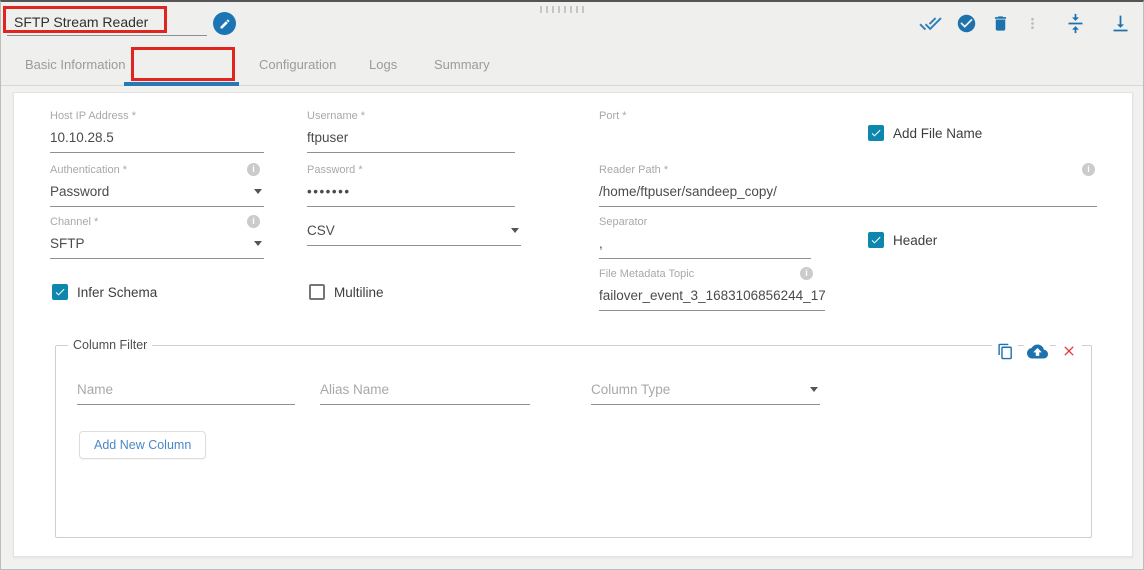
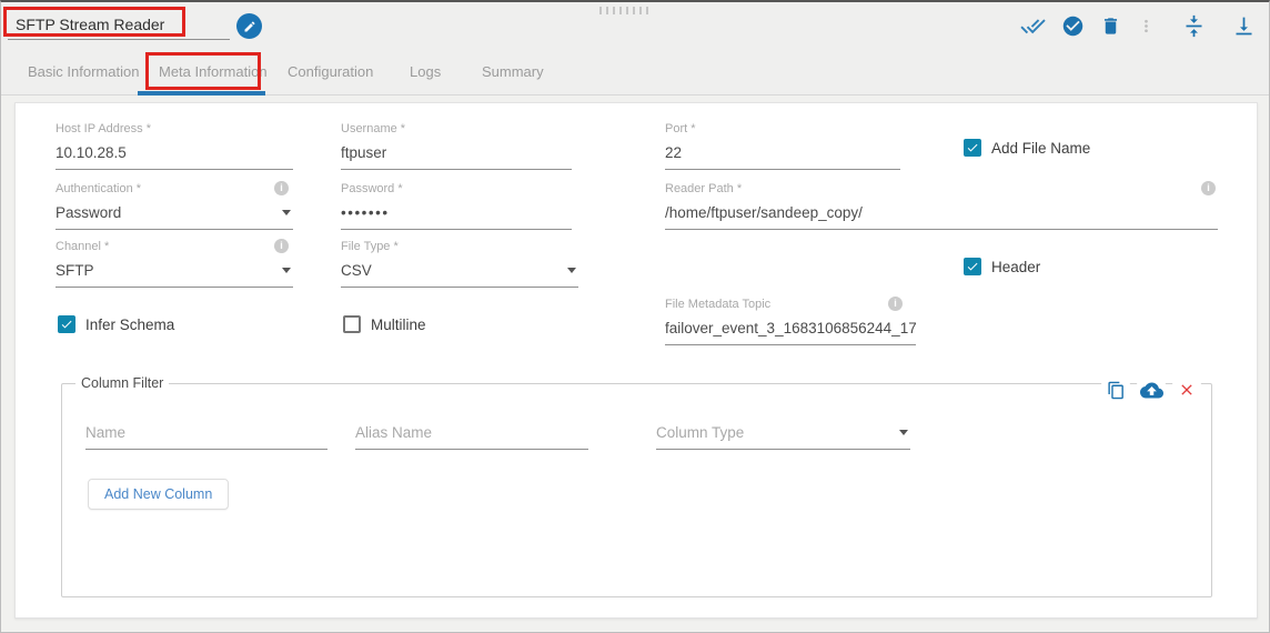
  SFTP Stream Reader
  Basic Information
+ Meta Information
  Configuration
  Logs
  Summary
  Host IP Address *
  10.10.28.5
  Username *
  ftpuser
  Port *
+ 22
  Add File Name
  Authentication *
  i
  Password
  Password *
  •••••••
  Reader Path *
  i
  /home/ftpuser/sandeep_copy/
  Channel *
  i
  SFTP
+ File Type *
  CSV
- Separator
- ,
  Header
  Infer Schema
  Multiline
  File Metadata Topic
  i
  failover_event_3_1683106856244_17
  Column Filter
  Name
  Alias Name
  Column Type
  Add New Column
